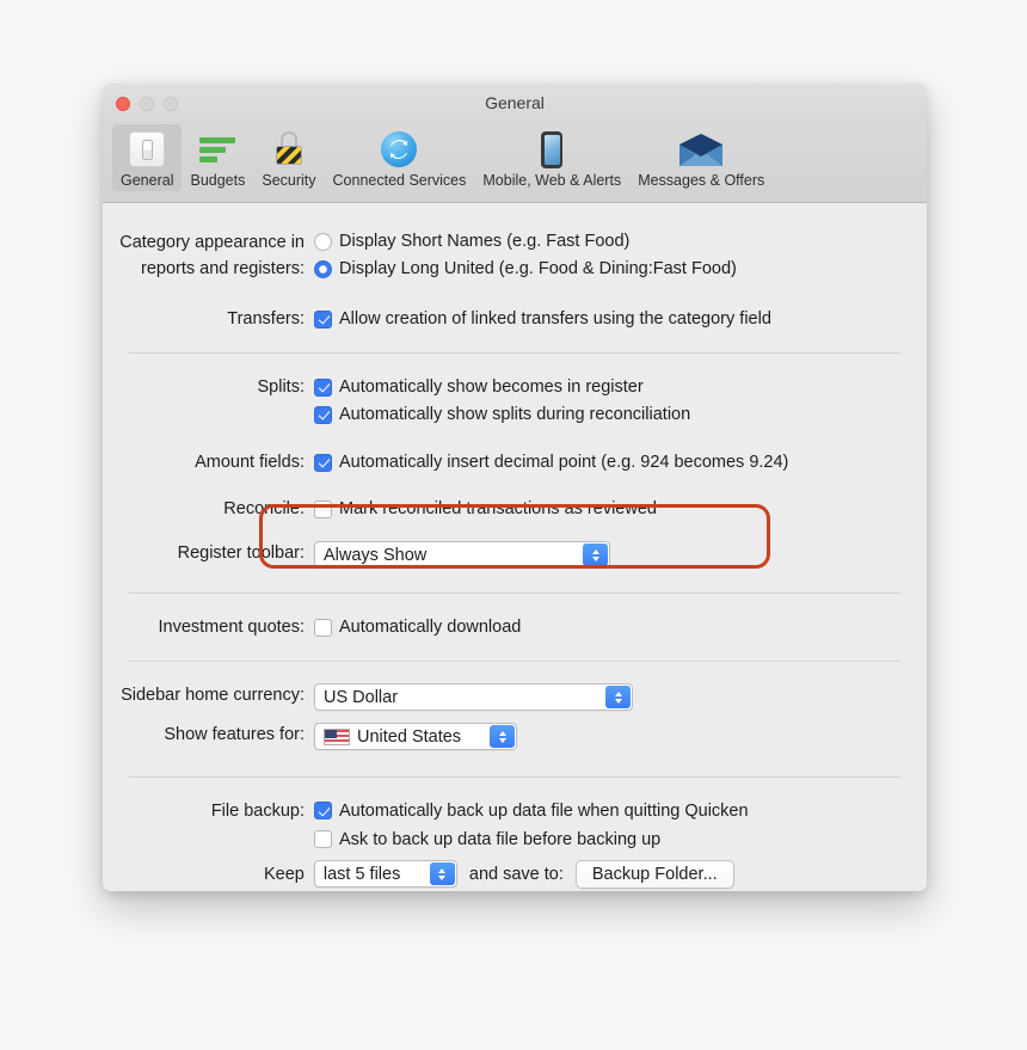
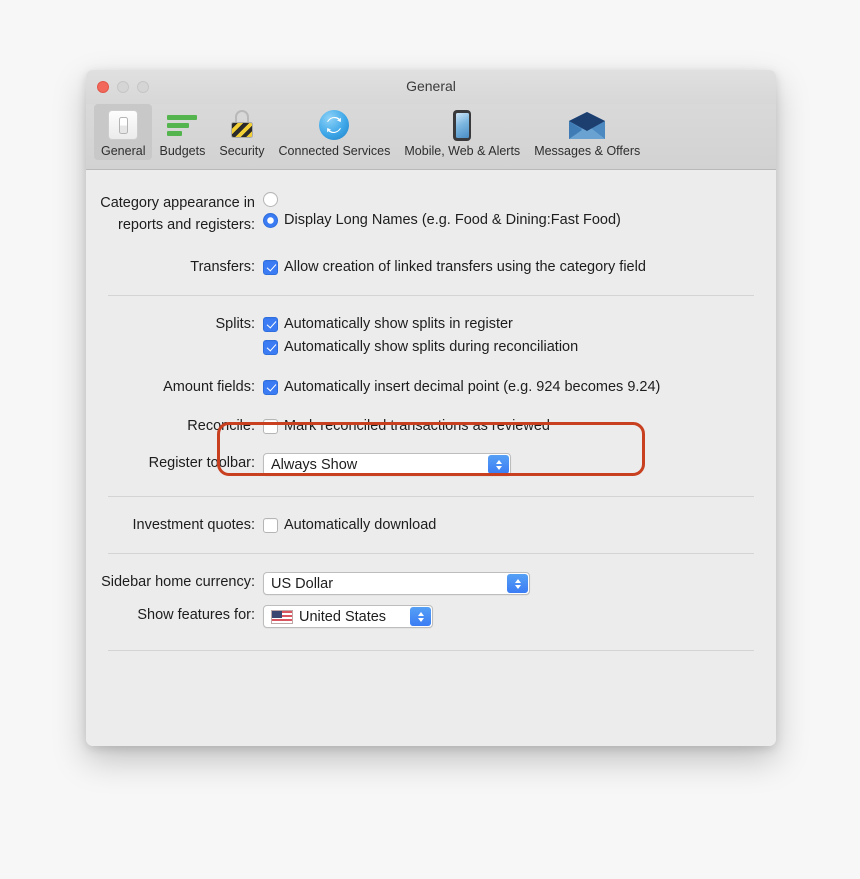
  General
  General
  Budgets
  Security
  Connected Services
  Mobile, Web & Alerts
  Messages & Offers
  Category appearance in
  reports and registers:
- Display Short Names (e.g. Fast Food)
- Display Long United (e.g. Food & Dining:Fast Food)
+ Display Long Names (e.g. Food & Dining:Fast Food)
  Transfers:
  Allow creation of linked transfers using the category field
  Splits:
- Automatically show becomes in register
+ Automatically show splits in register
  Automatically show splits during reconciliation
  Amount fields:
  Automatically insert decimal point (e.g. 924 becomes 9.24)
  Reconcile:
  Mark reconciled transactions as reviewed
  Register toolbar:
  Always Show
  Investment quotes:
  Automatically download
  Sidebar home currency:
  US Dollar
  Show features for:
  United States
- File backup:
- Automatically back up data file when quitting Quicken
- Ask to back up data file before backing up
- Keep
- last 5 files
- and save to:
- Backup Folder...
